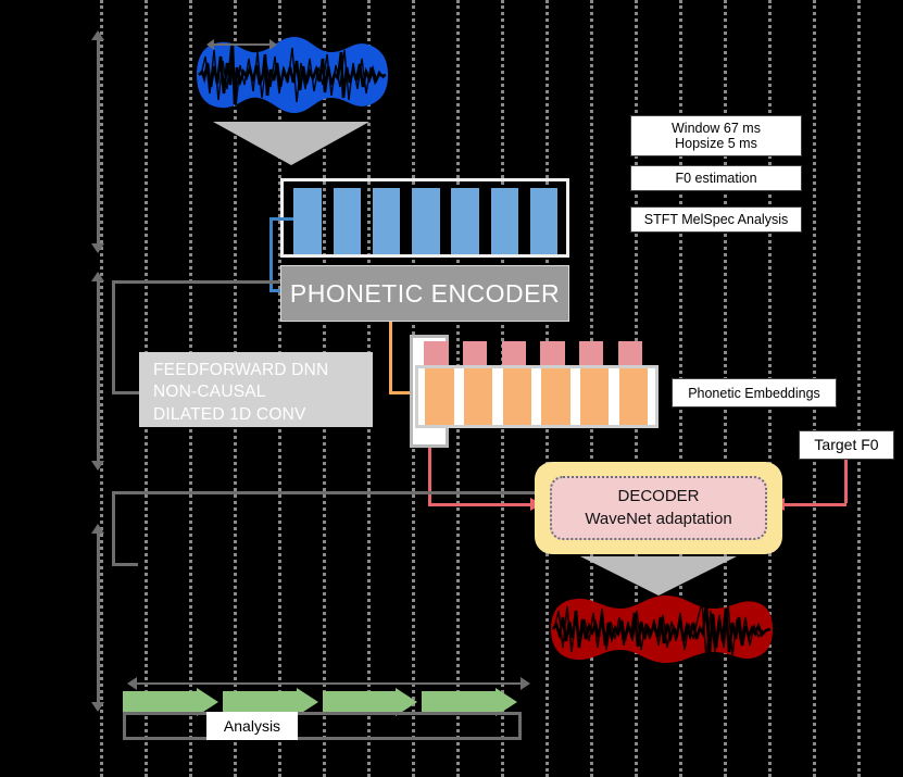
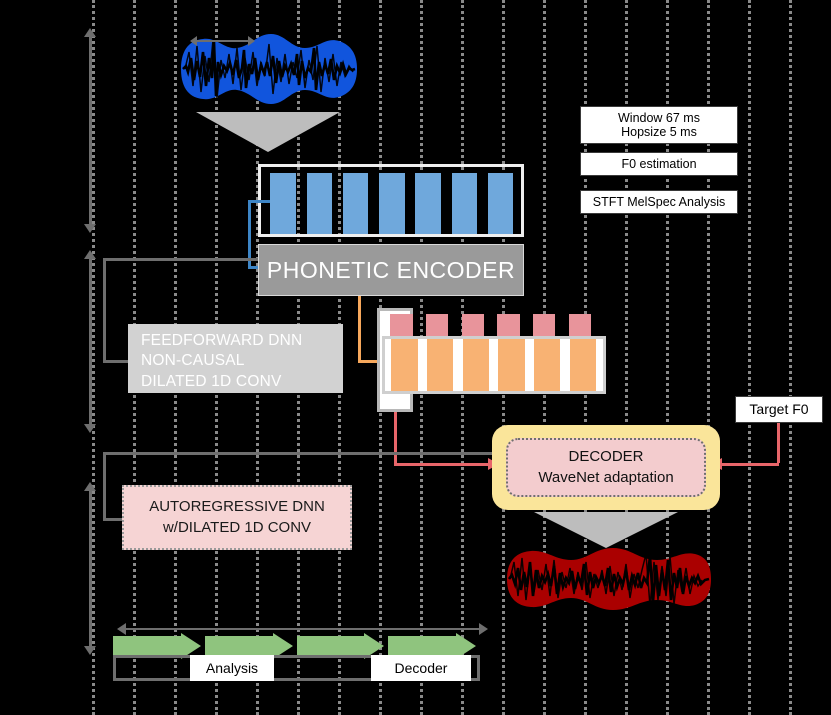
  Window 67 ms
  Hopsize 5 ms
  F0 estimation
  STFT MelSpec Analysis
  PHONETIC ENCODER
  FEEDFORWARD DNN
  NON-CAUSAL
  DILATED 1D CONV
- Phonetic Embeddings
  Target F0
+ AUTOREGRESSIVE DNN
+ w/DILATED 1D CONV
  DECODER
  WaveNet adaptation
  Analysis
+ Decoder
